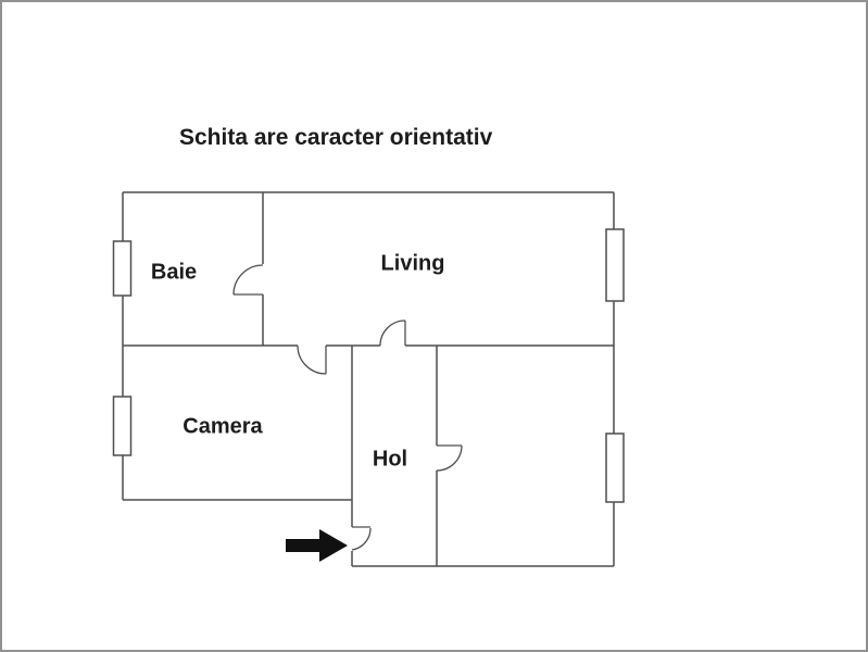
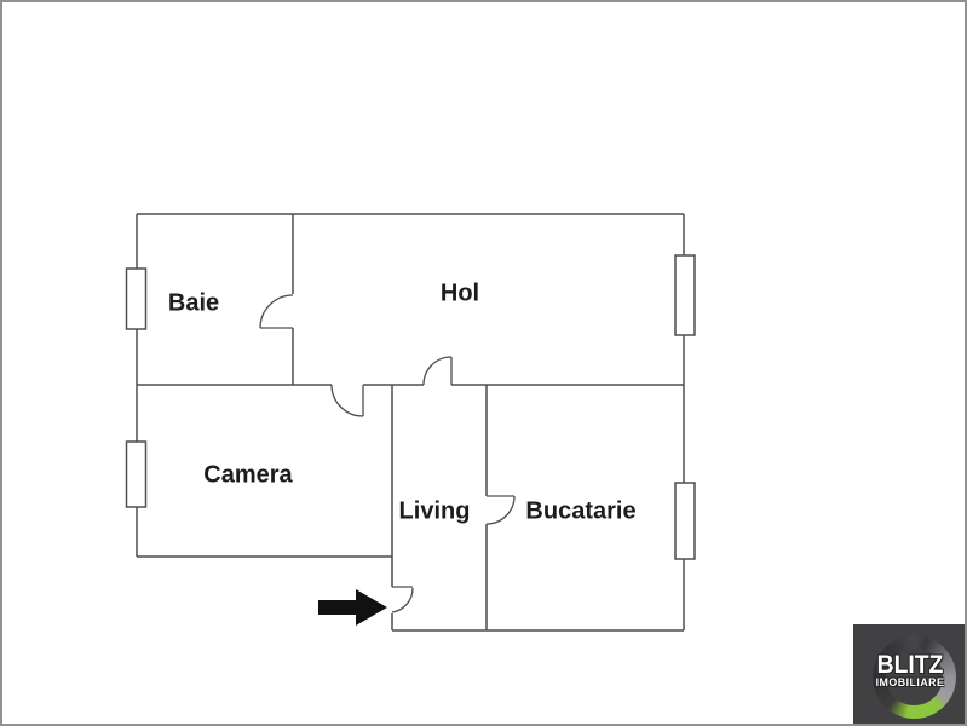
- Schita are caracter orientativ
  Baie
- Living
+ Hol
  Camera
- Hol
+ Living
+ Bucatarie
+ BLITZ
+ IMOBILIARE
